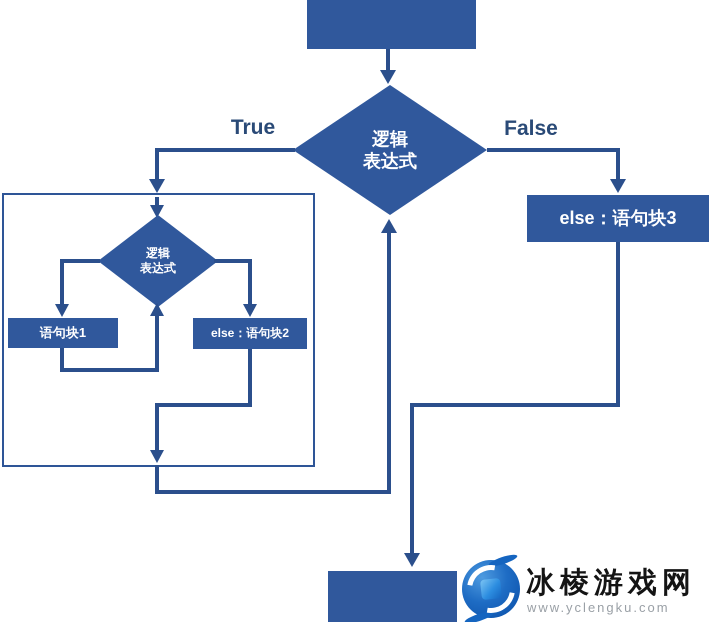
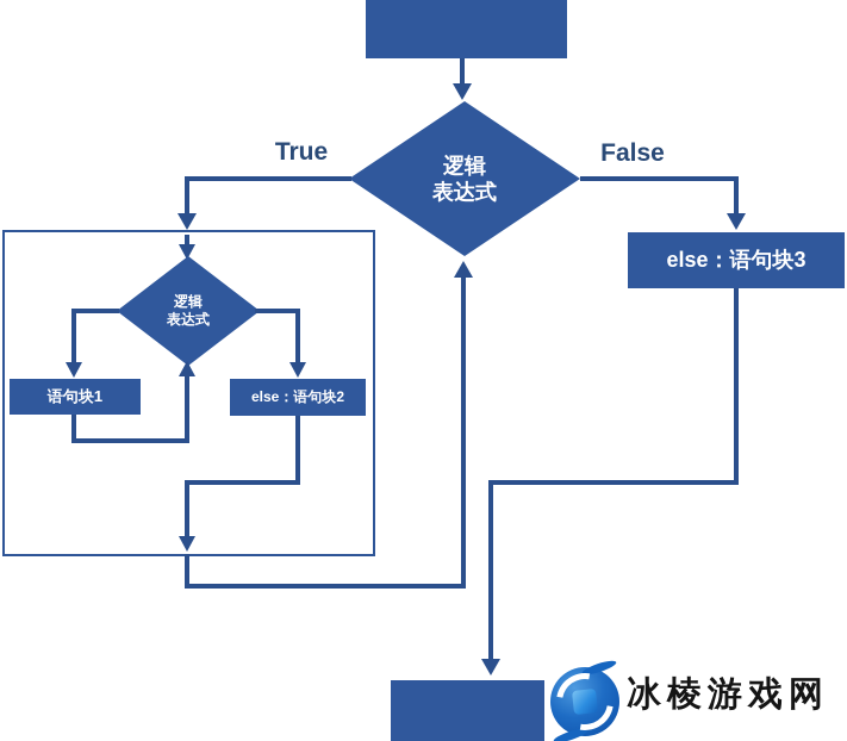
  逻辑
  表达式
  True
  False
  else：语句块3
  逻辑
  表达式
  语句块1
  else：语句块2
  冰棱游戏网
- www.yclengku.com
